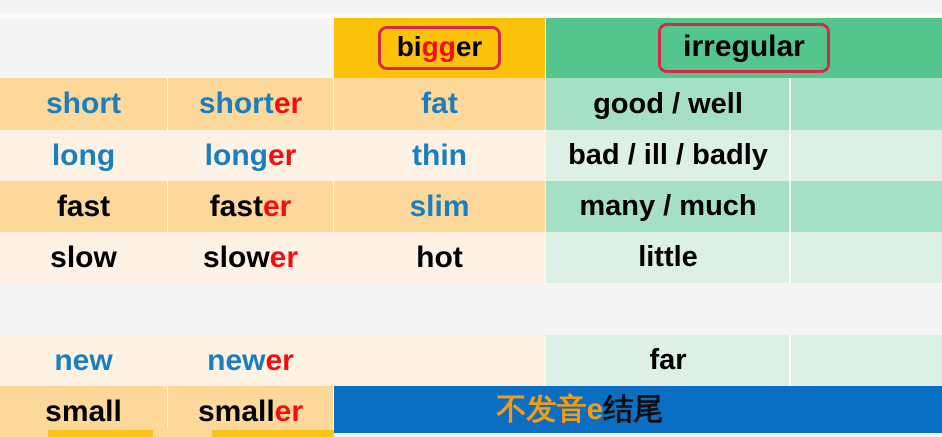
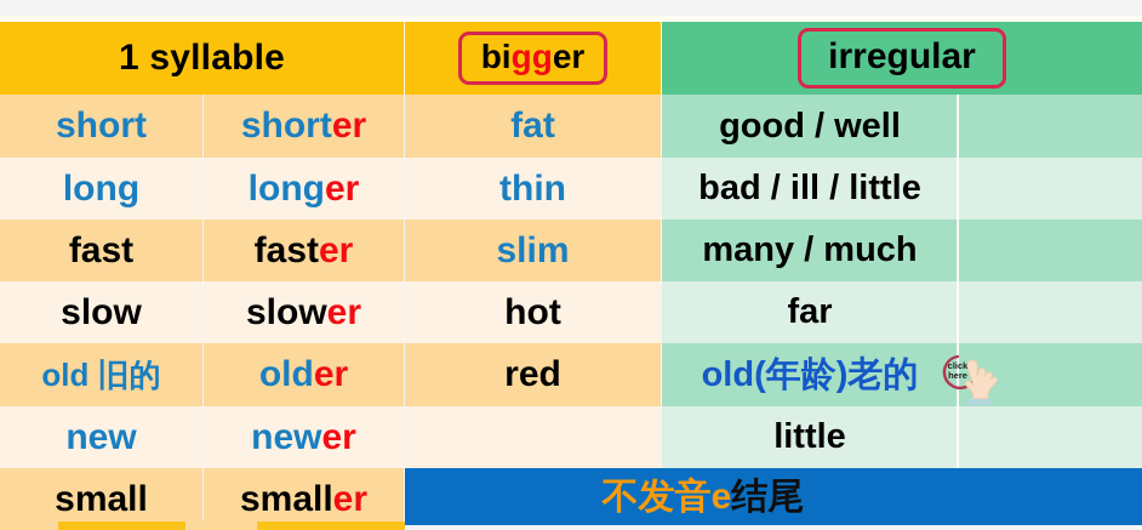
+ 1 syllable
  bigger
  irregular
  short
  shorter
  fat
  good / well
  long
  longer
  thin
- bad / ill / badly
+ bad / ill / little
  fast
  faster
  slim
  many / much
  slow
  slower
  hot
- little
+ far
+ old 旧的
+ older
+ red
+ old(年龄)老的
+ click
+ here
  new
  newer
- far
+ little
  small
  smaller
  不发音e结尾
